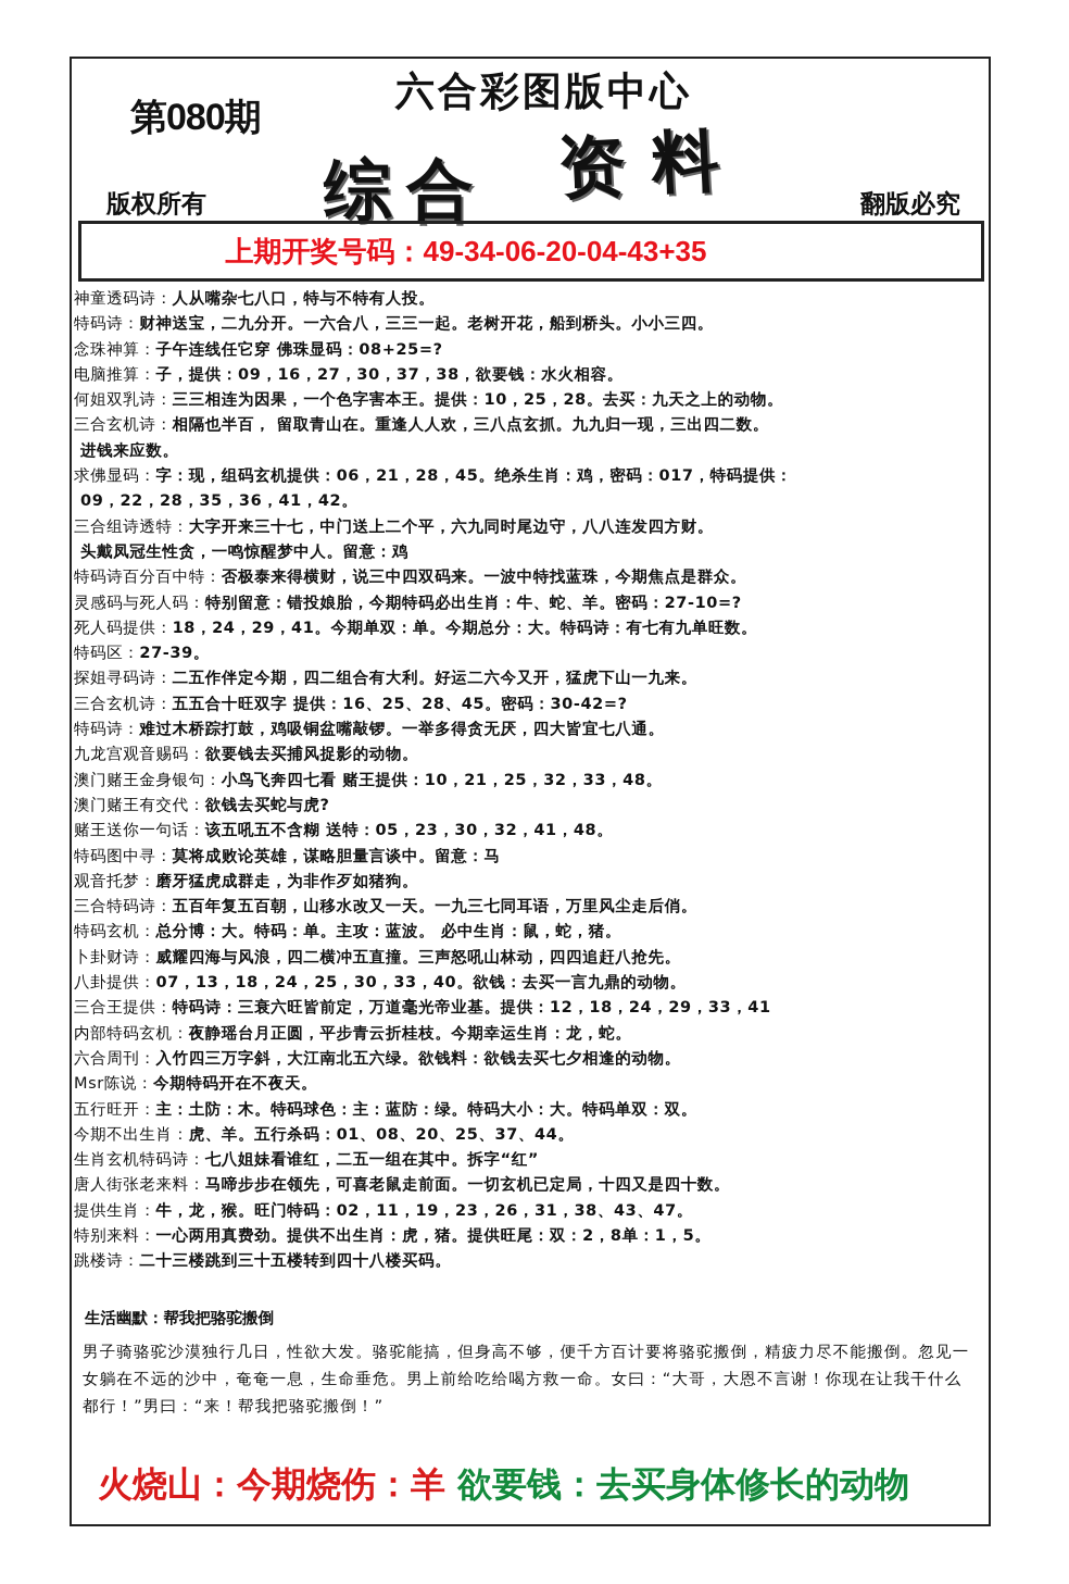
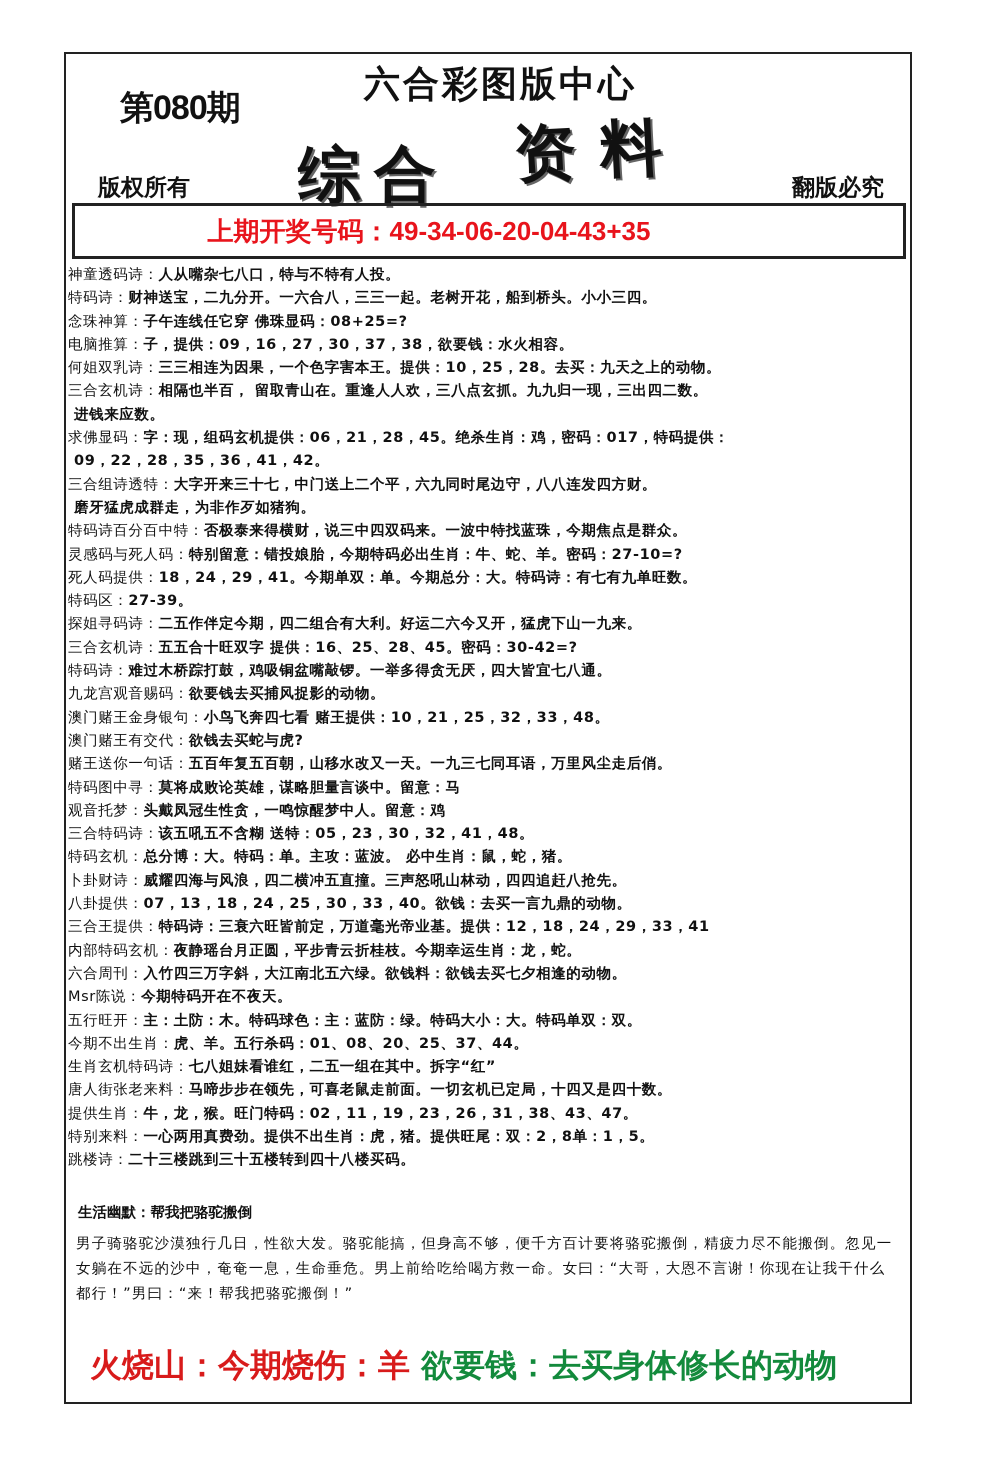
  第080期
  六合彩图版中心
  综合
  版权所有
  翻版必究
  上期开奖号码：49-34-06-20-04-43+35
  神童透码诗：人从嘴杂七八口，特与不特有人投。
  特码诗：财神送宝，二九分开。一六合八，三三一起。老树开花，船到桥头。小小三四。
  念珠神算：子午连线任它穿 佛珠显码：08+25=?
  电脑推算：子，提供：09，16，27，30，37，38，欲要钱：水火相容。
  何姐双乳诗：三三相连为因果，一个色字害本王。提供：10，25，28。去买：九天之上的动物。
  三合玄机诗：相隔也半百， 留取青山在。重逢人人欢，三八点玄抓。九九归一现，三出四二数。
  进钱来应数。
  求佛显码：字：现，组码玄机提供：06，21，28，45。绝杀生肖：鸡，密码：017，特码提供：
  09，22，28，35，36，41，42。
  三合组诗透特：大字开来三十七，中门送上二个平，六九同时尾边守，八八连发四方财。
- 头戴凤冠生性贪，一鸣惊醒梦中人。留意：鸡
+ 磨牙猛虎成群走，为非作歹如猪狗。
  特码诗百分百中特：否极泰来得横财，说三中四双码来。一波中特找蓝珠，今期焦点是群众。
  灵感码与死人码：特别留意：错投娘胎，今期特码必出生肖：牛、蛇、羊。密码：27-10=?
  死人码提供：18，24，29，41。今期单双：单。今期总分：大。特码诗：有七有九单旺数。
  特码区：27-39。
  探姐寻码诗：二五作伴定今期，四二组合有大利。好运二六今又开，猛虎下山一九来。
  三合玄机诗：五五合十旺双字 提供：16、25、28、45。密码：30-42=?
  特码诗：难过木桥踪打鼓，鸡吸铜盆嘴敲锣。一举多得贪无厌，四大皆宜七八通。
  九龙宫观音赐码：欲要钱去买捕风捉影的动物。
  澳门赌王金身银句：小鸟飞奔四七看 赌王提供：10，21，25，32，33，48。
  澳门赌王有交代：欲钱去买蛇与虎?
- 赌王送你一句话：该五吼五不含糊 送特：05，23，30，32，41，48。
+ 赌王送你一句话：五百年复五百朝，山移水改又一天。一九三七同耳语，万里风尘走后俏。
  特码图中寻：莫将成败论英雄，谋略胆量言谈中。留意：马
- 观音托梦：磨牙猛虎成群走，为非作歹如猪狗。
+ 观音托梦：头戴凤冠生性贪，一鸣惊醒梦中人。留意：鸡
- 三合特码诗：五百年复五百朝，山移水改又一天。一九三七同耳语，万里风尘走后俏。
+ 三合特码诗：该五吼五不含糊 送特：05，23，30，32，41，48。
  特码玄机：总分博：大。特码：单。主攻：蓝波。 必中生肖：鼠，蛇，猪。
  卜卦财诗：威耀四海与风浪，四二横冲五直撞。三声怒吼山林动，四四追赶八抢先。
  八卦提供：07，13，18，24，25，30，33，40。欲钱：去买一言九鼎的动物。
  三合王提供：特码诗：三衰六旺皆前定，万道毫光帝业基。提供：12，18，24，29，33，41
  内部特码玄机：夜静瑶台月正圆，平步青云折桂枝。今期幸运生肖：龙，蛇。
  六合周刊：入竹四三万字斜，大江南北五六绿。欲钱料：欲钱去买七夕相逢的动物。
  Msr陈说：今期特码开在不夜天。
  五行旺开：主：土防：木。特码球色：主：蓝防：绿。特码大小：大。特码单双：双。
  今期不出生肖：虎、羊。五行杀码：01、08、20、25、37、44。
  生肖玄机特码诗：七八姐妹看谁红，二五一组在其中。拆字“红”
  唐人街张老来料：马啼步步在领先，可喜老鼠走前面。一切玄机已定局，十四又是四十数。
  提供生肖：牛，龙，猴。旺门特码：02，11，19，23，26，31，38、43、47。
  特别来料：一心两用真费劲。提供不出生肖：虎，猪。提供旺尾：双：2，8单：1，5。
  跳楼诗：二十三楼跳到三十五楼转到四十八楼买码。
  生活幽默：帮我把骆驼搬倒
  男子骑骆驼沙漠独行几日，性欲大发。骆驼能搞，但身高不够，便千方百计要将骆驼搬倒，精疲力尽不能搬倒。忽见一女躺在不远的沙中，奄奄一息，生命垂危。男上前给吃给喝方救一命。女曰：“大哥，大恩不言谢！你现在让我干什么都行！”男曰：“来！帮我把骆驼搬倒！”
  火烧山：今期烧伤：羊 欲要钱：去买身体修长的动物
